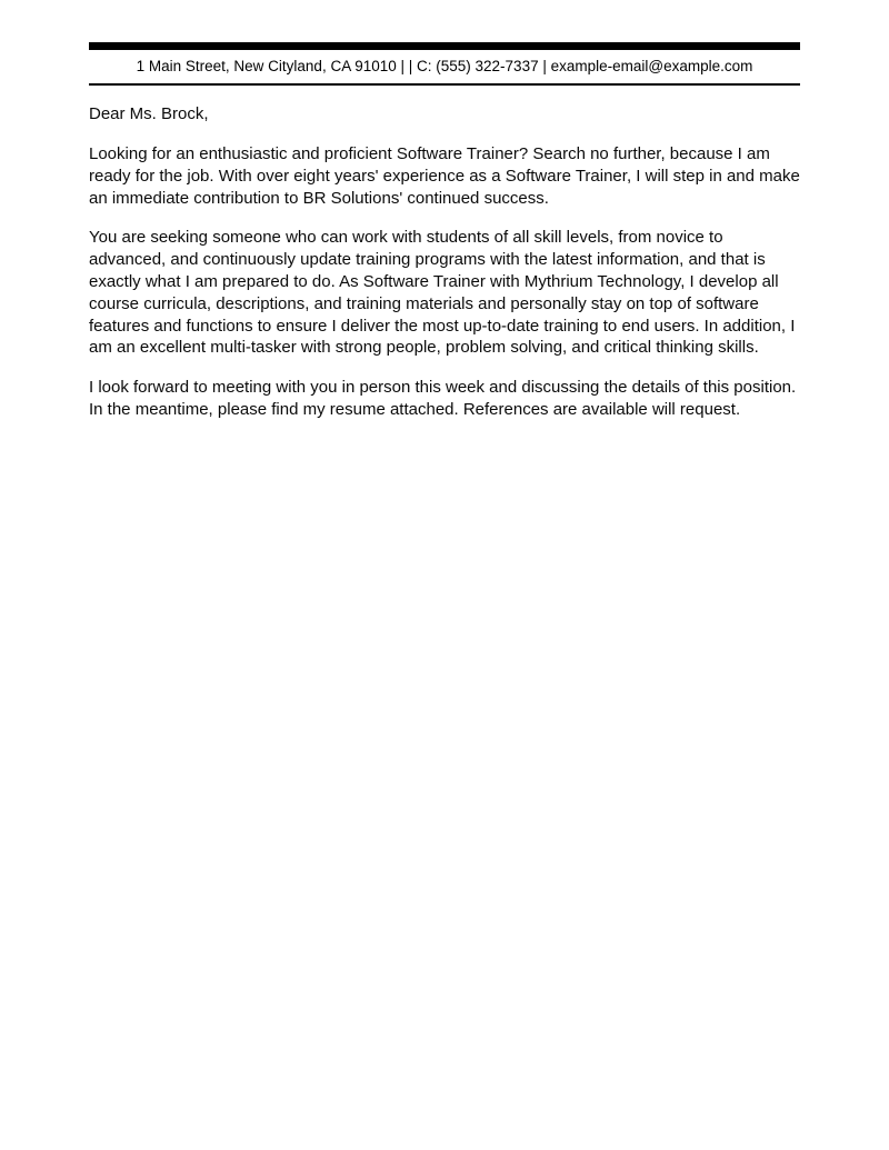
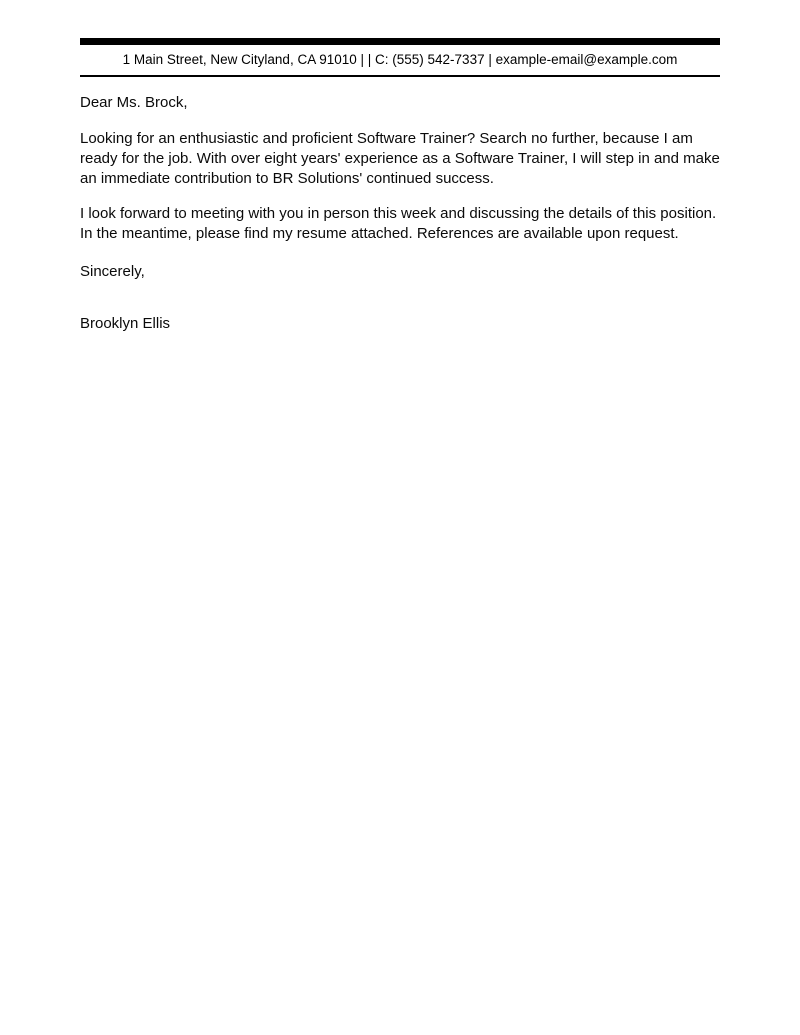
- 1 Main Street, New Cityland, CA 91010 | | C: (555) 322-7337 | example-email@example.com
+ 1 Main Street, New Cityland, CA 91010 | | C: (555) 542-7337 | example-email@example.com
  Dear Ms. Brock,
  Looking for an enthusiastic and proficient Software Trainer? Search no further, because I am ready for the job. With over eight years' experience as a Software Trainer, I will step in and make an immediate contribution to BR Solutions' continued success.
- You are seeking someone who can work with students of all skill levels, from novice to advanced, and continuously update training programs with the latest information, and that is exactly what I am prepared to do. As Software Trainer with Mythrium Technology, I develop all course curricula, descriptions, and training materials and personally stay on top of software features and functions to ensure I deliver the most up-to-date training to end users. In addition, I am an excellent multi-tasker with strong people, problem solving, and critical thinking skills.
- I look forward to meeting with you in person this week and discussing the details of this position. In the meantime, please find my resume attached. References are available will request.
+ I look forward to meeting with you in person this week and discussing the details of this position. In the meantime, please find my resume attached. References are available upon request.
+ Sincerely,
+ Brooklyn Ellis
